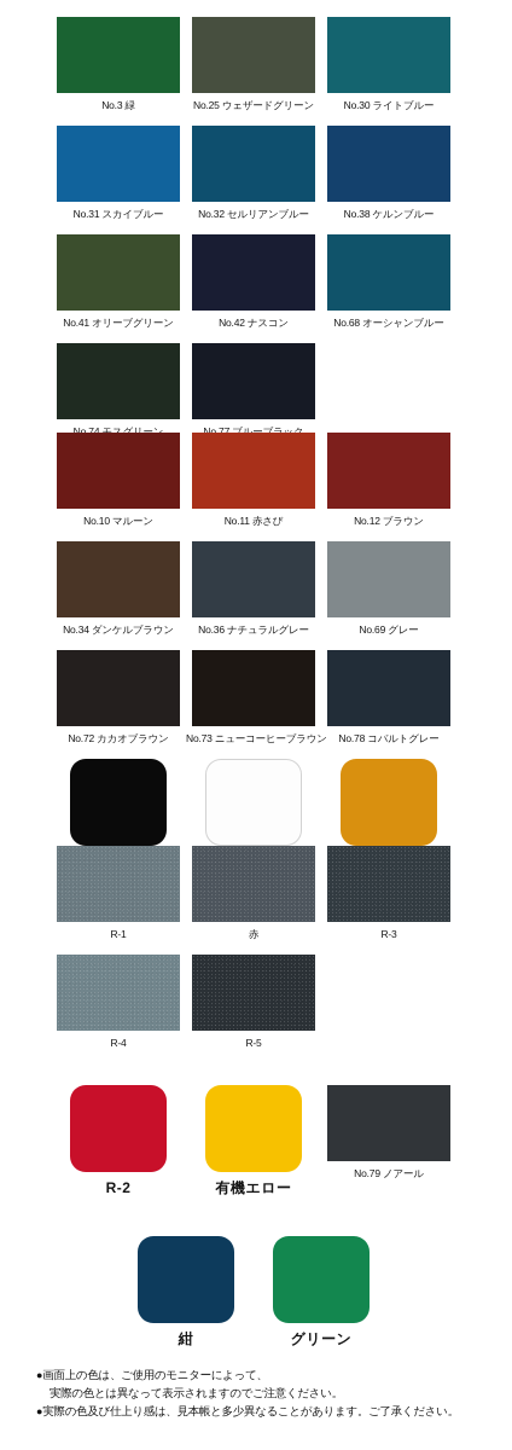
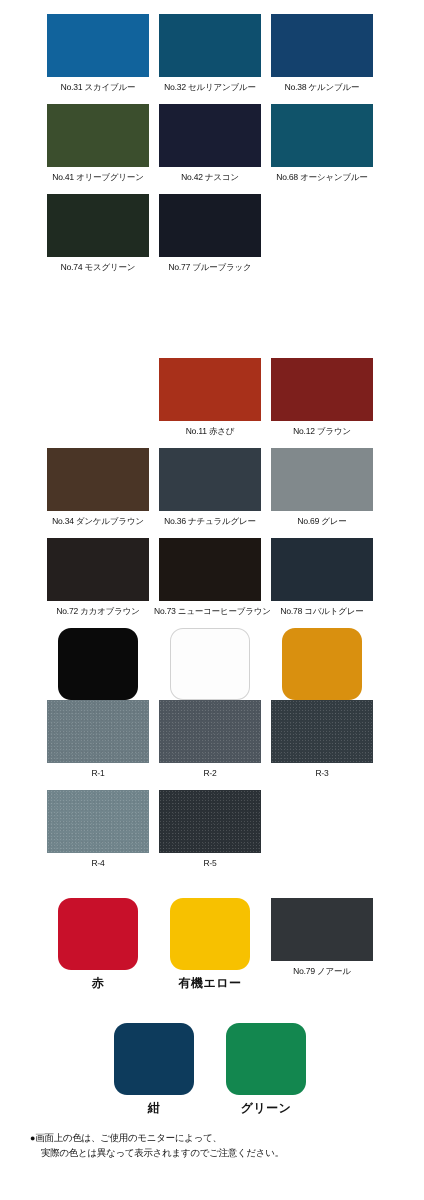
- No.3 緑
- No.25 ウェザードグリーン
- No.30 ライトブルー
  No.31 スカイブルー
  No.32 セルリアンブルー
  No.38 ケルンブルー
  No.41 オリーブグリーン
  No.42 ナスコン
  No.68 オーシャンブルー
  No.74 モスグリーン
  No.77 ブルーブラック
- No.10 マルーン
  No.11 赤さび
  No.12 ブラウン
  No.34 ダンケルブラウン
  No.36 ナチュラルグレー
  No.69 グレー
  No.72 カカオブラウン
  No.73 ニューコーヒーブラウ
  No.78 コバルトグレー
  R-1
- 赤
+ R-2
  R-3
  R-4
  R-5
- R-2
+ 赤
  有機エロー
  No.79 ノアール
  紺
  グリーン
  ●画面上の色は、ご使用のモニターによって、
  実際の色とは異なって表示されますのでご注意ください。
- ●実際の色及び仕上り感は、見本帳と多少異なることがあります。ご了承ください。
